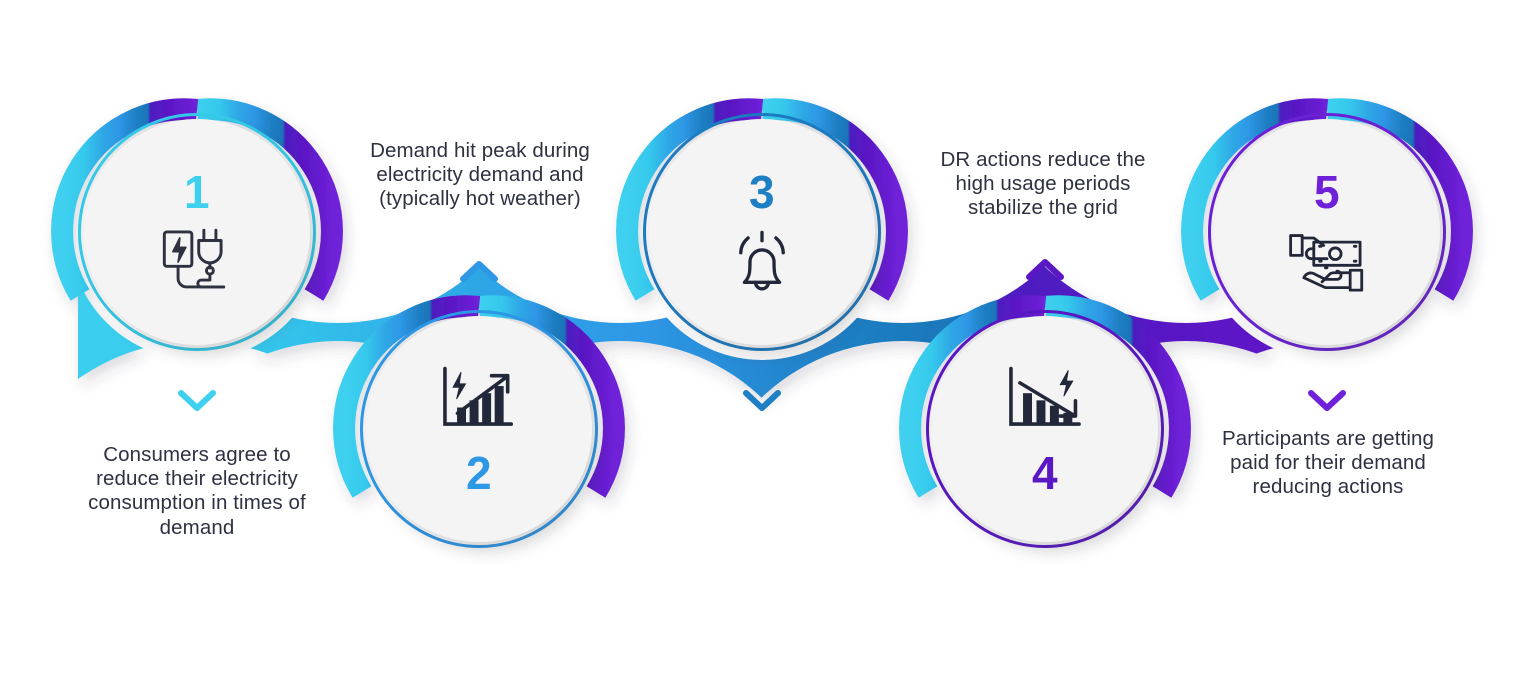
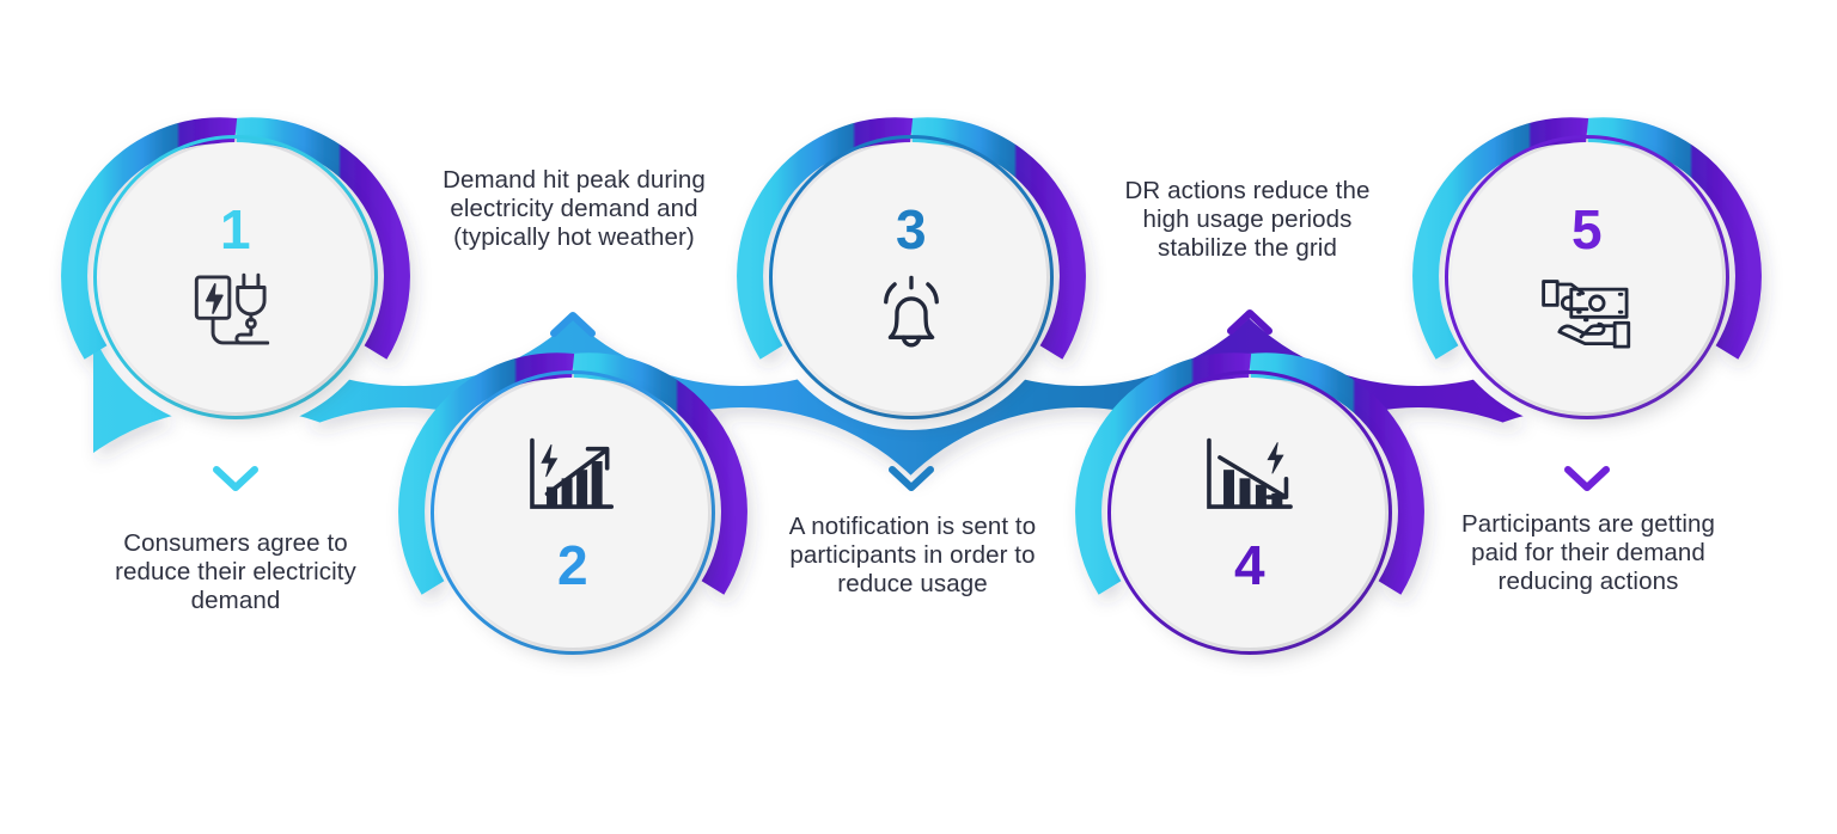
  1
  2
  3
  4
  5
  Consumers agree to
  reduce their electricity
- consumption in times of
  demand
  Demand hit peak during
  electricity demand and
  (typically hot weather)
+ A notification is sent to
+ participants in order to
+ reduce usage
  DR actions reduce the
  high usage periods
  stabilize the grid
  Participants are getting
  paid for their demand
  reducing actions
